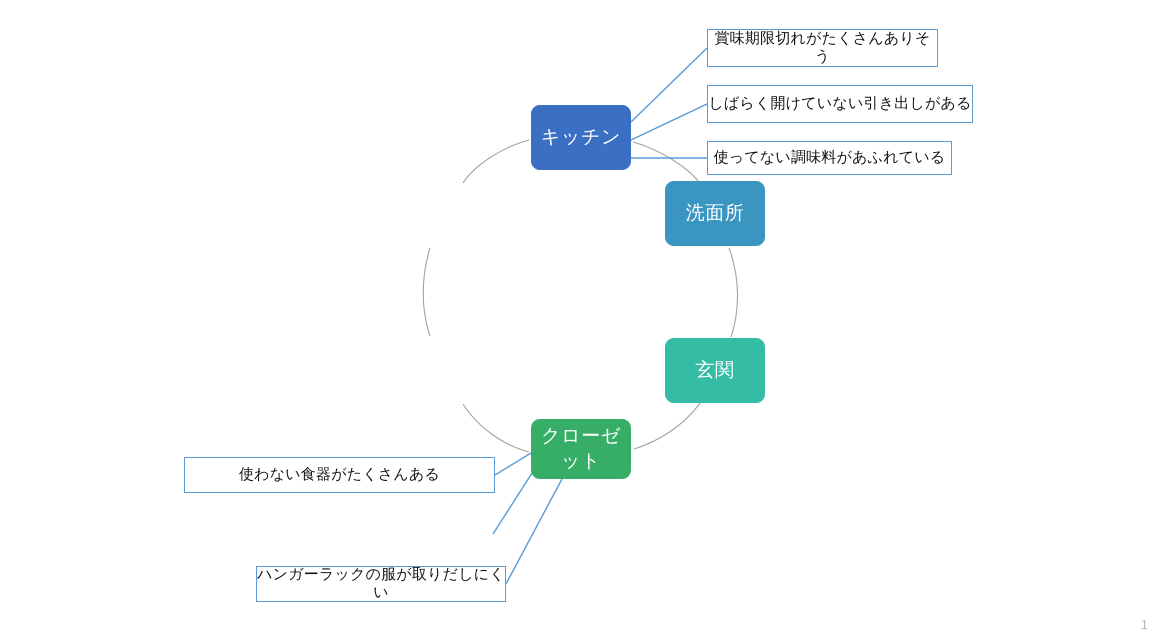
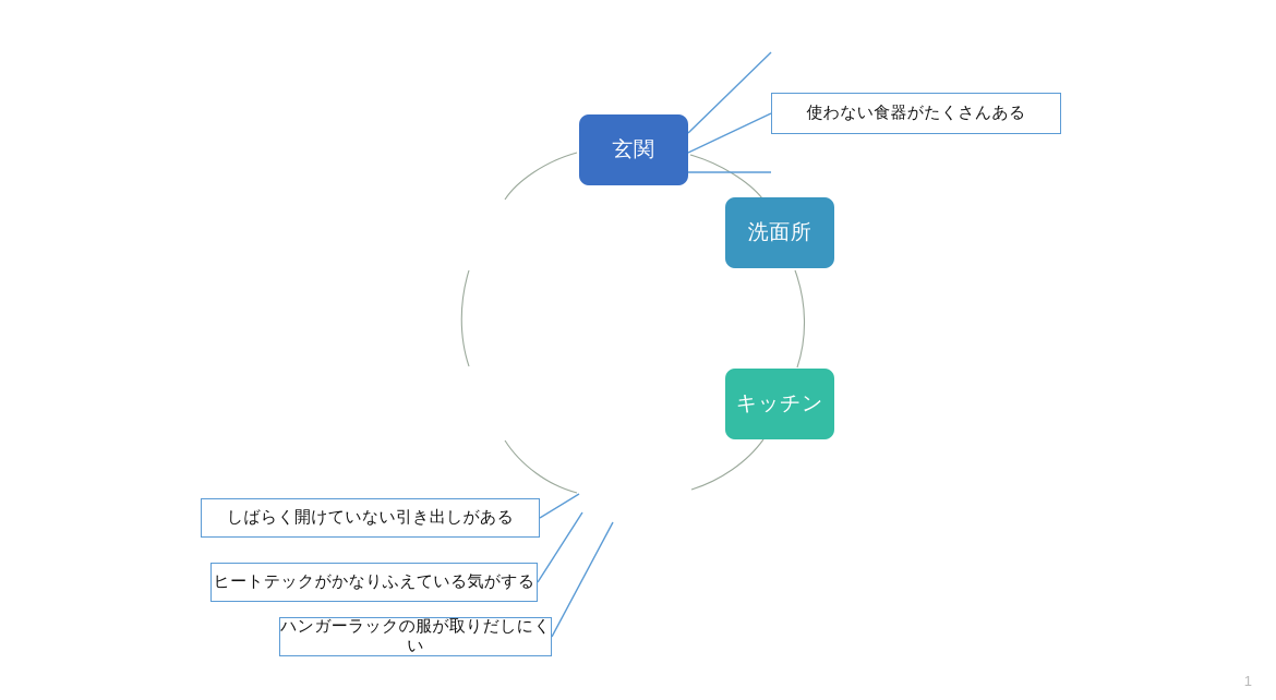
- キッチン
+ 玄関
  洗面所
- 玄関
+ キッチン
- クローゼット
- 賞味期限切れがたくさんありそう
- しばらく開けていない引き出しがある
+ 使わない食器がたくさんある
- 使ってない調味料があふれている
- 使わない食器がたくさんある
+ しばらく開けていない引き出しがある
+ ヒートテックがかなりふえている気がする
  ハンガーラックの服が取りだしにくい
  1
